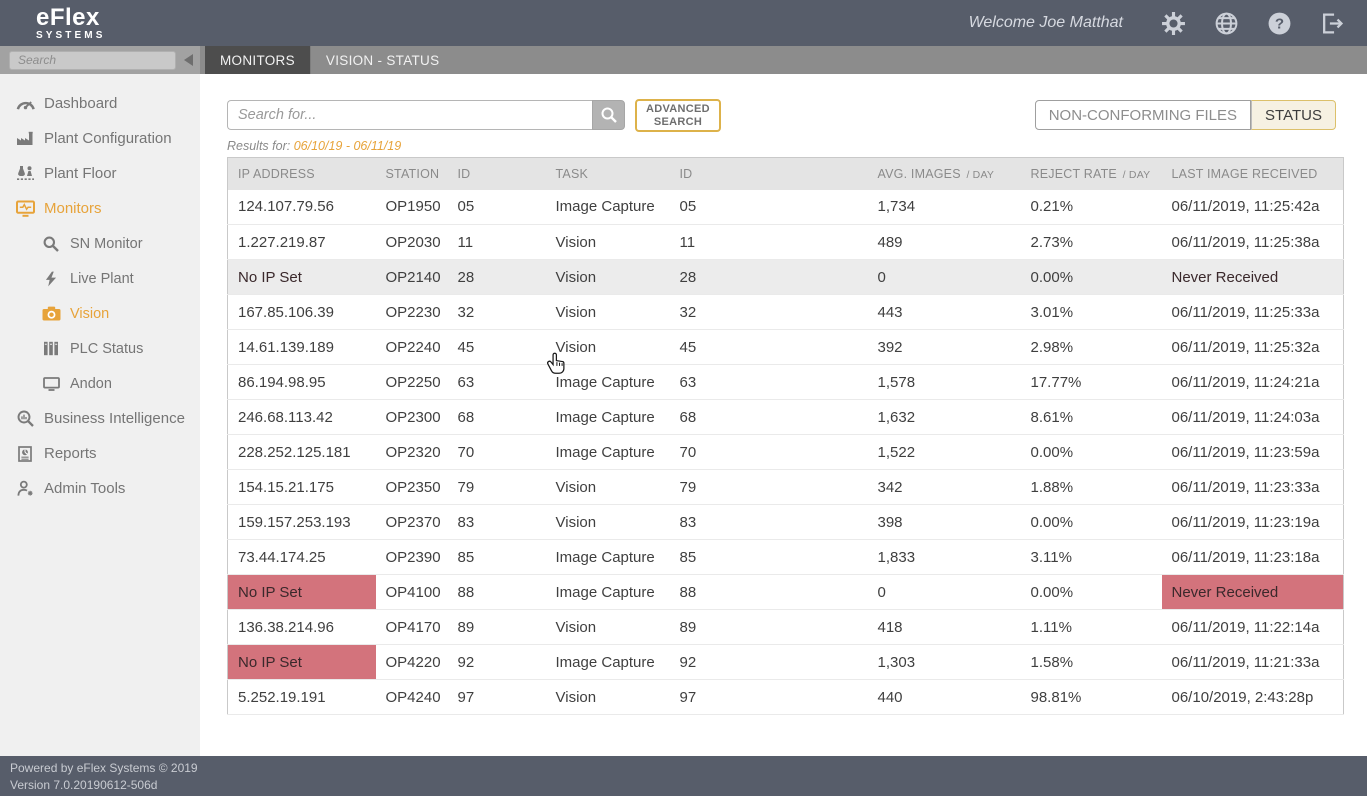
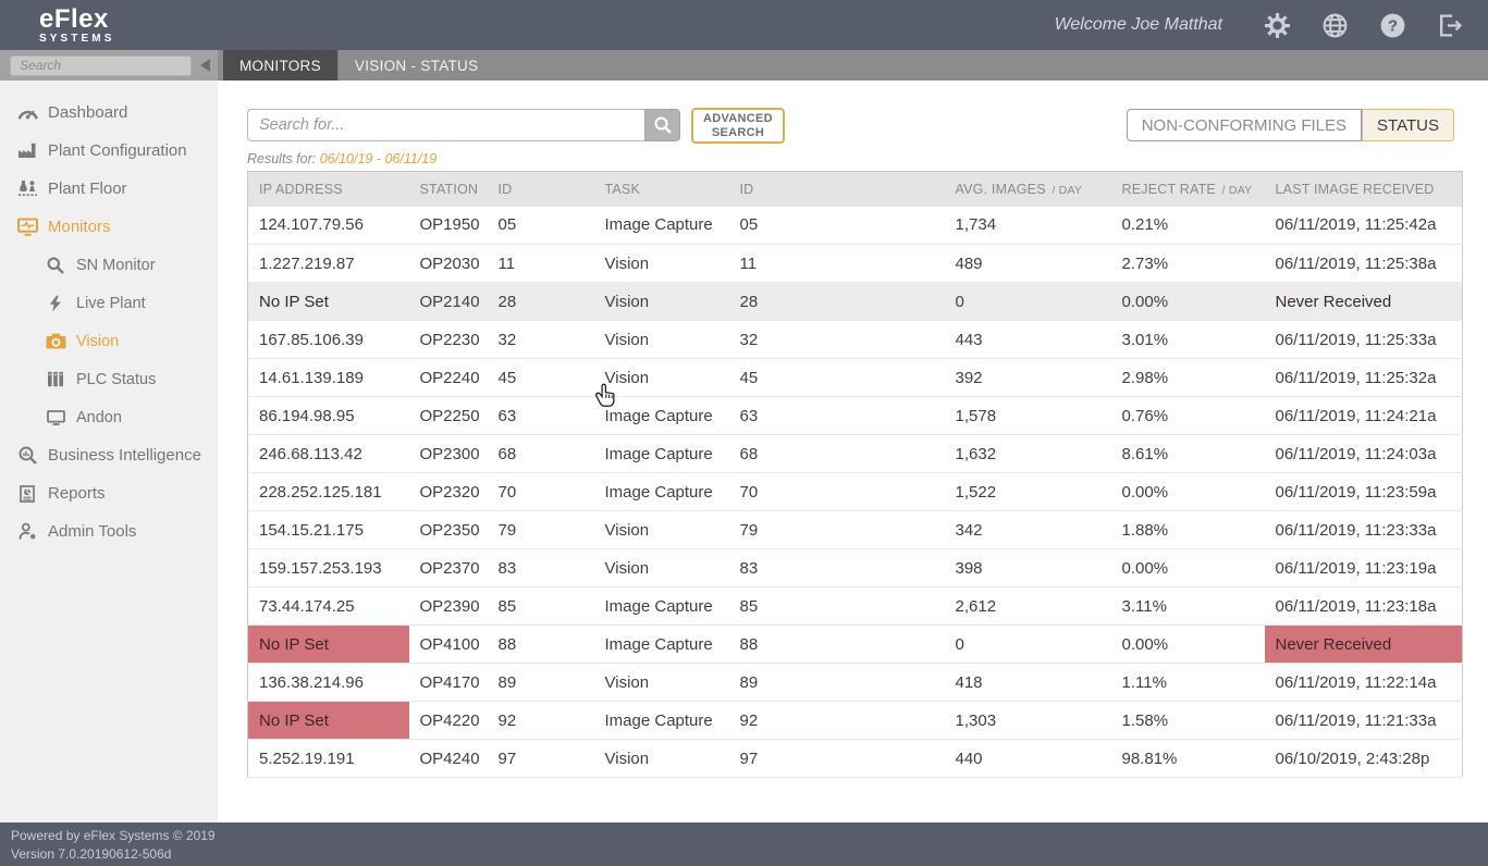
  eFlex
  SYSTEMS
  Welcome Joe Matthat
  ?
  Search
  MONITORS
  VISION - STATUS
  Dashboard
  Plant Configuration
  Plant Floor
  Monitors
  SN Monitor
  Live Plant
  Vision
  PLC Status
  Andon
  Business Intelligence
  Reports
  Admin Tools
  Search for...
  ADVANCED
  SEARCH
  NON-CONFORMING FILES
  STATUS
  Results for: 06/10/19 - 06/11/19
  IP ADDRESS	STATION	ID	TASK	ID	AVG. IMAGES / DAY	REJECT RATE / DAY	LAST IMAGE RECEIVED
  124.107.79.56	OP1950	05	Image Capture	05	1,734	0.21%	06/11/2019, 11:25:42a
  1.227.219.87	OP2030	11	Vision	11	489	2.73%	06/11/2019, 11:25:38a
  No IP Set	OP2140	28	Vision	28	0	0.00%	Never Received
  167.85.106.39	OP2230	32	Vision	32	443	3.01%	06/11/2019, 11:25:33a
  14.61.139.189	OP2240	45	Vision	45	392	2.98%	06/11/2019, 11:25:32a
- 86.194.98.95	OP2250	63	Image Capture	63	1,578	17.77%	06/11/2019, 11:24:21a
+ 86.194.98.95	OP2250	63	Image Capture	63	1,578	0.76%	06/11/2019, 11:24:21a
  246.68.113.42	OP2300	68	Image Capture	68	1,632	8.61%	06/11/2019, 11:24:03a
  228.252.125.181	OP2320	70	Image Capture	70	1,522	0.00%	06/11/2019, 11:23:59a
  154.15.21.175	OP2350	79	Vision	79	342	1.88%	06/11/2019, 11:23:33a
  159.157.253.193	OP2370	83	Vision	83	398	0.00%	06/11/2019, 11:23:19a
- 73.44.174.25	OP2390	85	Image Capture	85	1,833	3.11%	06/11/2019, 11:23:18a
+ 73.44.174.25	OP2390	85	Image Capture	85	2,612	3.11%	06/11/2019, 11:23:18a
  No IP Set	OP4100	88	Image Capture	88	0	0.00%	Never Received
  136.38.214.96	OP4170	89	Vision	89	418	1.11%	06/11/2019, 11:22:14a
  No IP Set	OP4220	92	Image Capture	92	1,303	1.58%	06/11/2019, 11:21:33a
  5.252.19.191	OP4240	97	Vision	97	440	98.81%	06/10/2019, 2:43:28p
  Powered by eFlex Systems © 2019
  Version 7.0.20190612-506d
